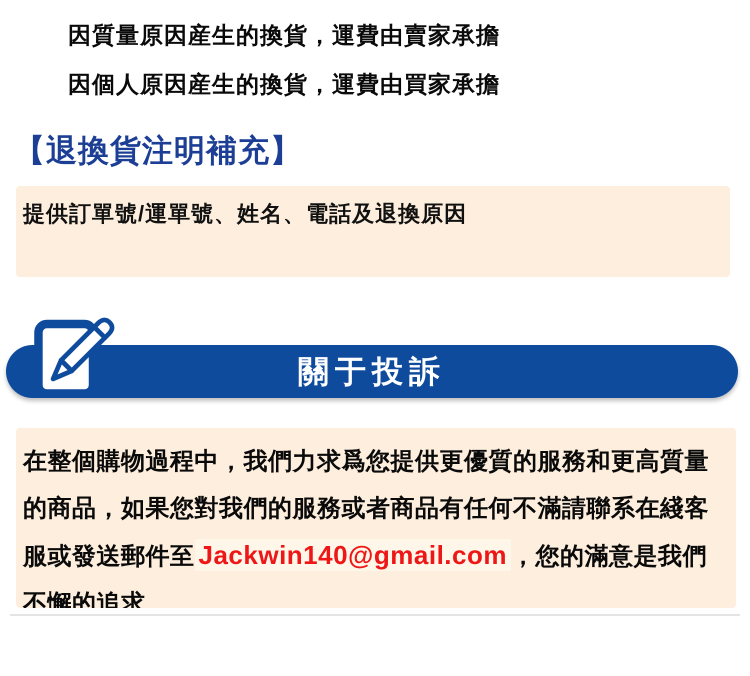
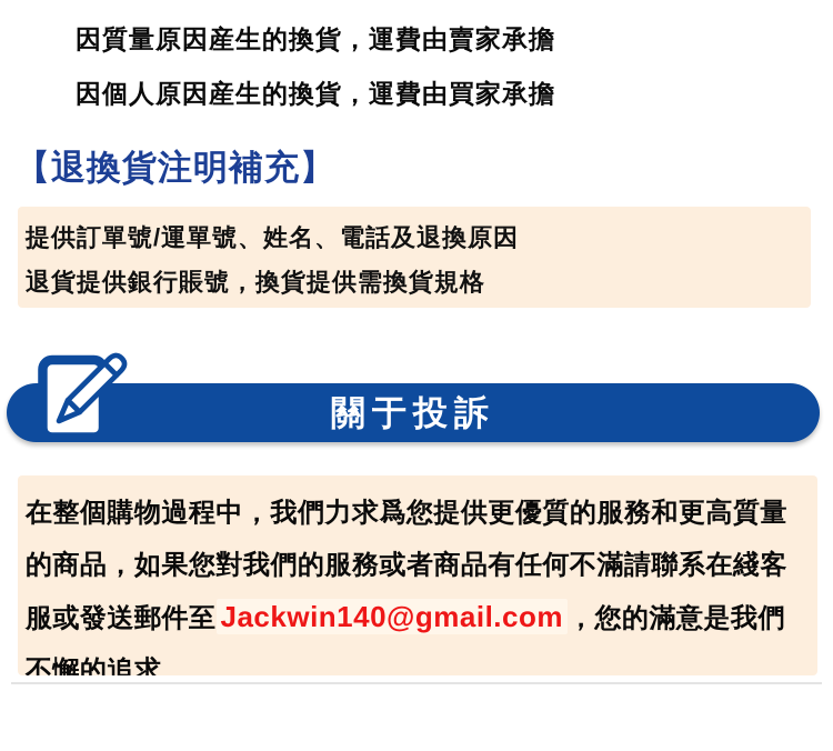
  因質量原因産生的換貨，運費由賣家承擔
  因個人原因産生的換貨，運費由買家承擔
  【退換貨注明補充】
  提供訂單號/運單號、姓名、電話及退換原因
+ 退貨提供銀行賬號，換貨提供需換貨規格
  關于投訴
  在整個購物過程中，我們力求爲您提供更優質的服務和更高質量的商品，如果您對我們的服務或者商品有任何不滿請聯系在綫客服或發送郵件至 Jackwin140@gmail.com ，您的滿意是我們不懈的追求。
